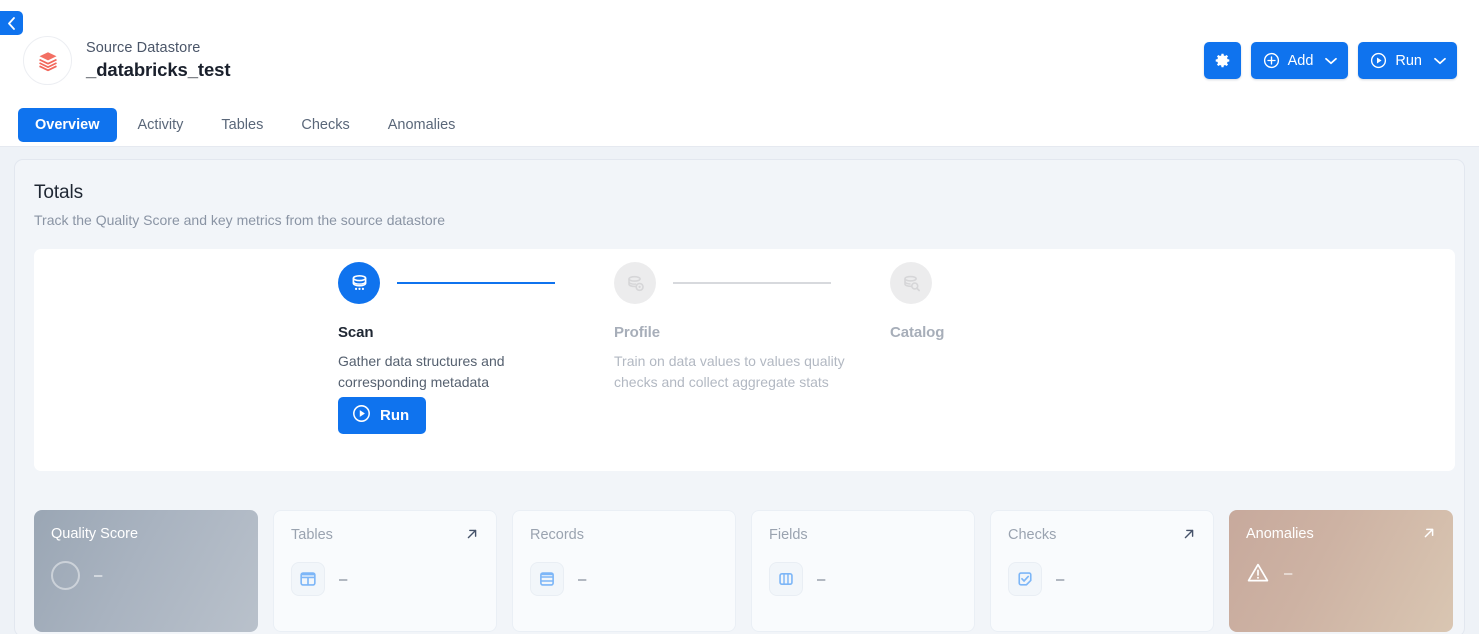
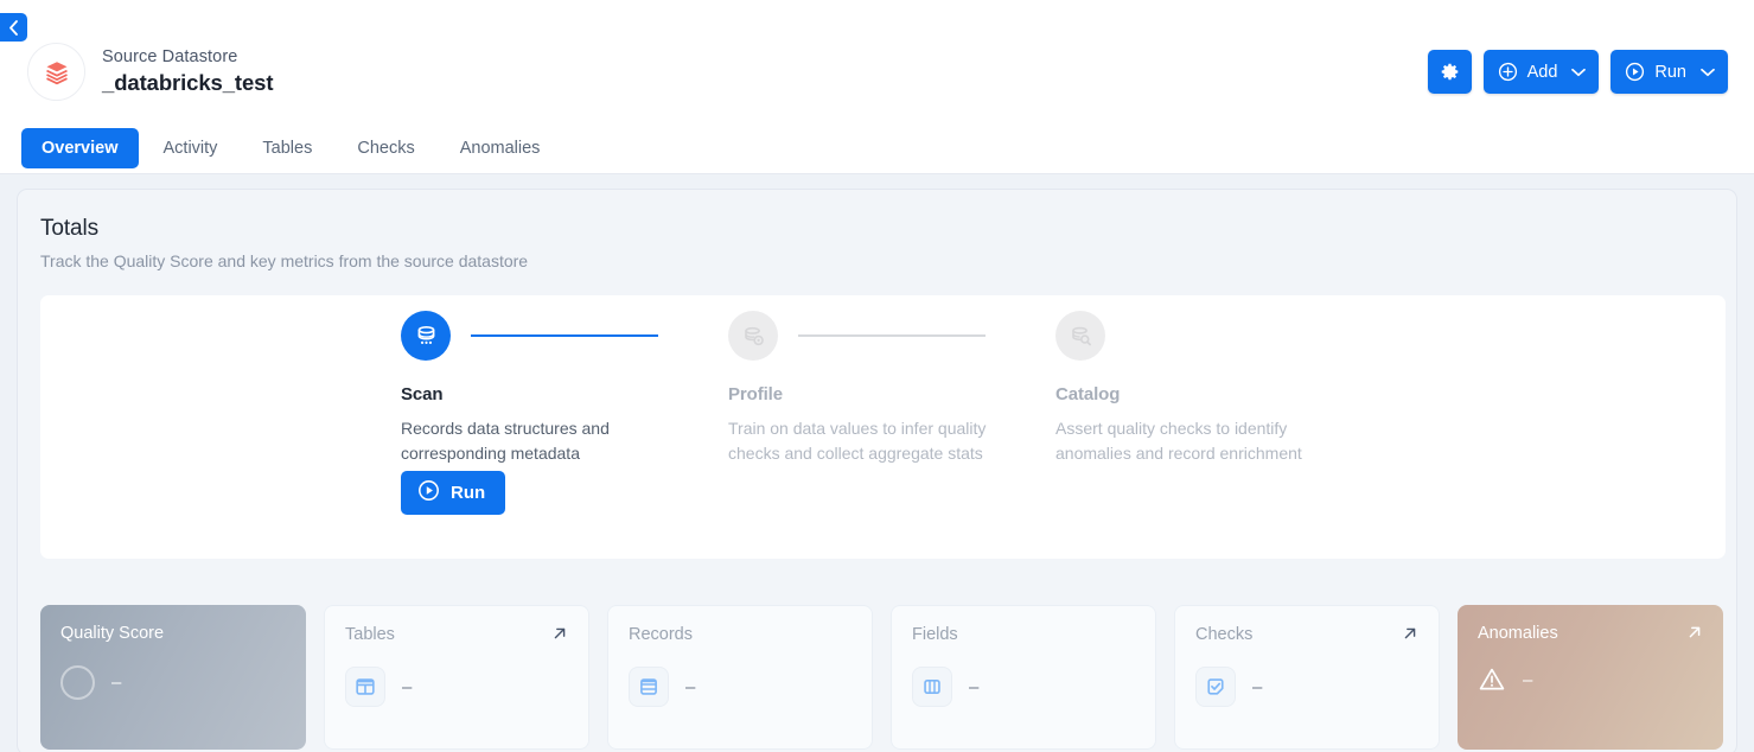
  Source Datastore
  _databricks_test
  Add
  Run
  Overview
  Activity
  Tables
  Checks
  Anomalies
  Totals
  Track the Quality Score and key metrics from the source datastore
  Scan
- Gather data structures and corresponding metadata
+ Records data structures and corresponding metadata
  Run
  Profile
- Train on data values to values quality checks and collect aggregate stats
+ Train on data values to infer quality checks and collect aggregate stats
  Catalog
+ Assert quality checks to identify anomalies and record enrichment
  Quality Score
  –
  Tables
  –
  Records
  –
  Fields
  –
  Checks
  –
  Anomalies
  –
